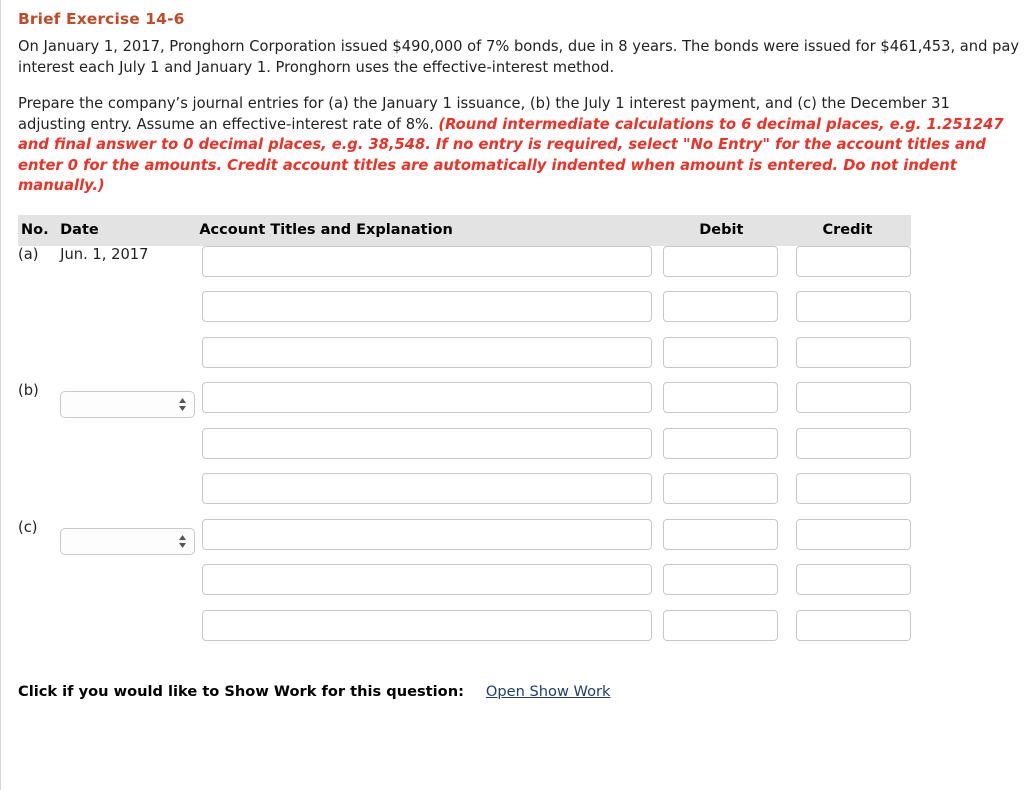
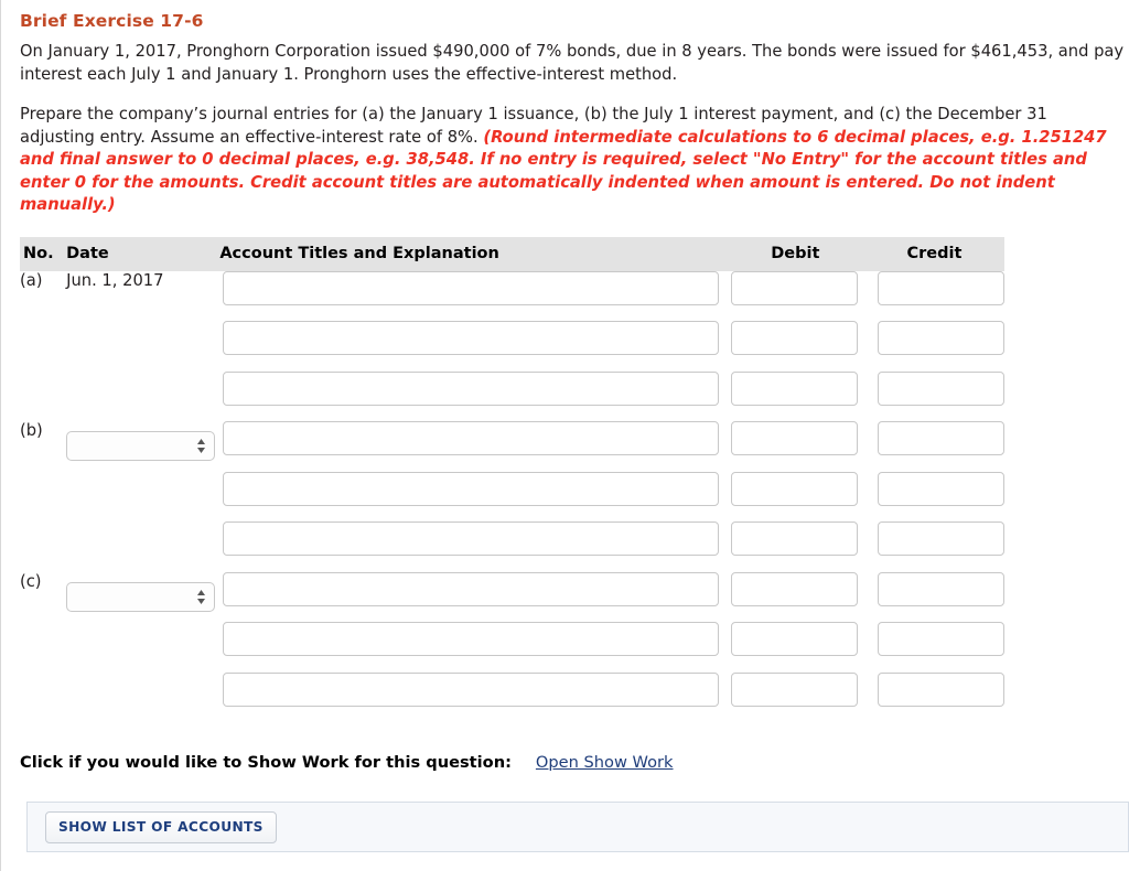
- Brief Exercise 14-6
+ Brief Exercise 17-6
  On January 1, 2017, Pronghorn Corporation issued $490,000 of 7% bonds, due in 8 years. The bonds were issued for $461,453, and pay interest each July 1 and January 1. Pronghorn uses the effective-interest method.
  Prepare the company’s journal entries for (a) the January 1 issuance, (b) the July 1 interest payment, and (c) the December 31 adjusting entry. Assume an effective-interest rate of 8%. (Round intermediate calculations to 6 decimal places, e.g. 1.251247 and final answer to 0 decimal places, e.g. 38,548. If no entry is required, select "No Entry" for the account titles and enter 0 for the amounts. Credit account titles are automatically indented when amount is entered. Do not indent manually.)
  No.	Date	Account Titles and Explanation	Debit	Credit
  (a)	Jun. 1, 2017
  (b)
  (c)
  Click if you would like to Show Work for this question:
  Open Show Work
+ SHOW LIST OF ACCOUNTS
